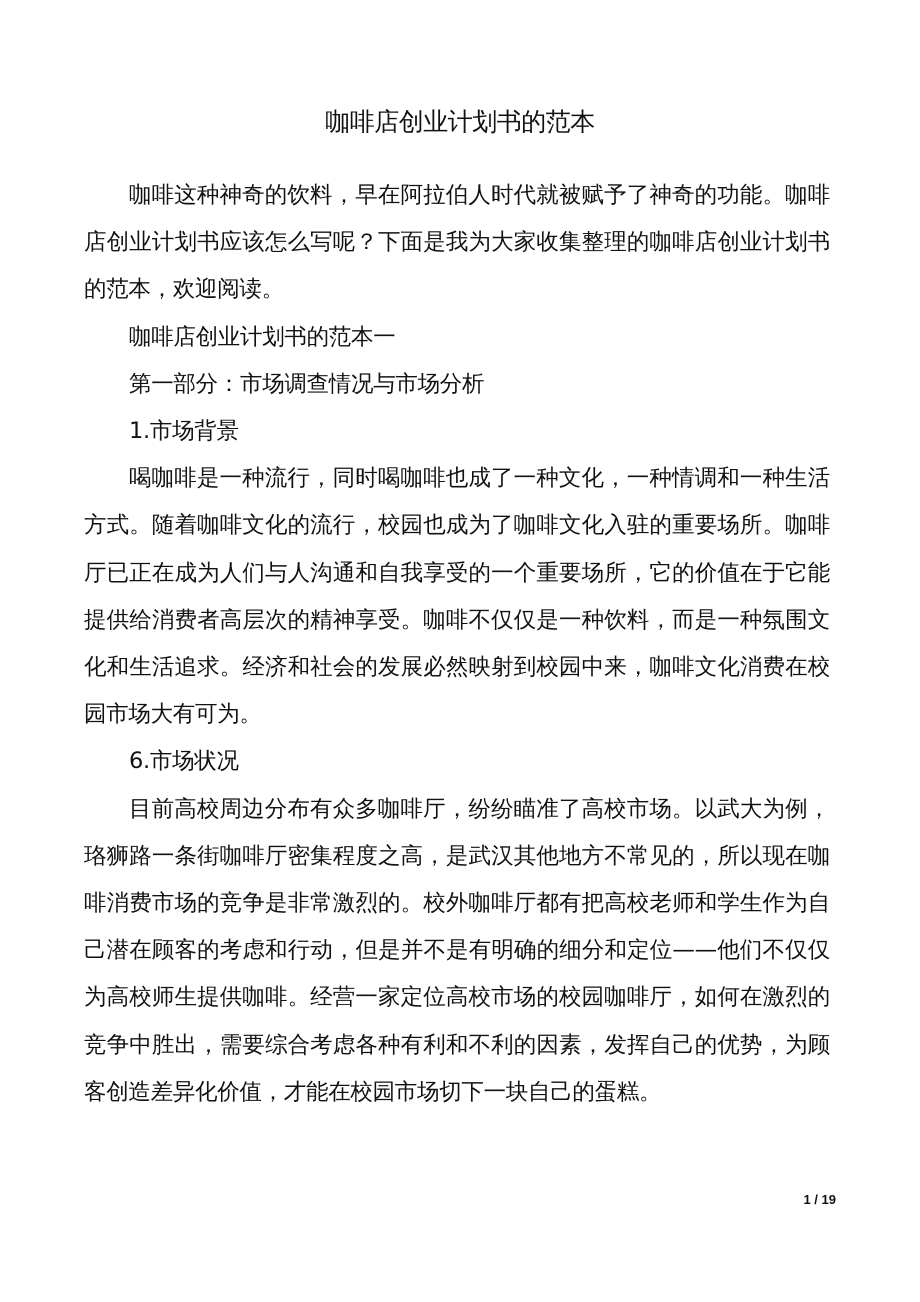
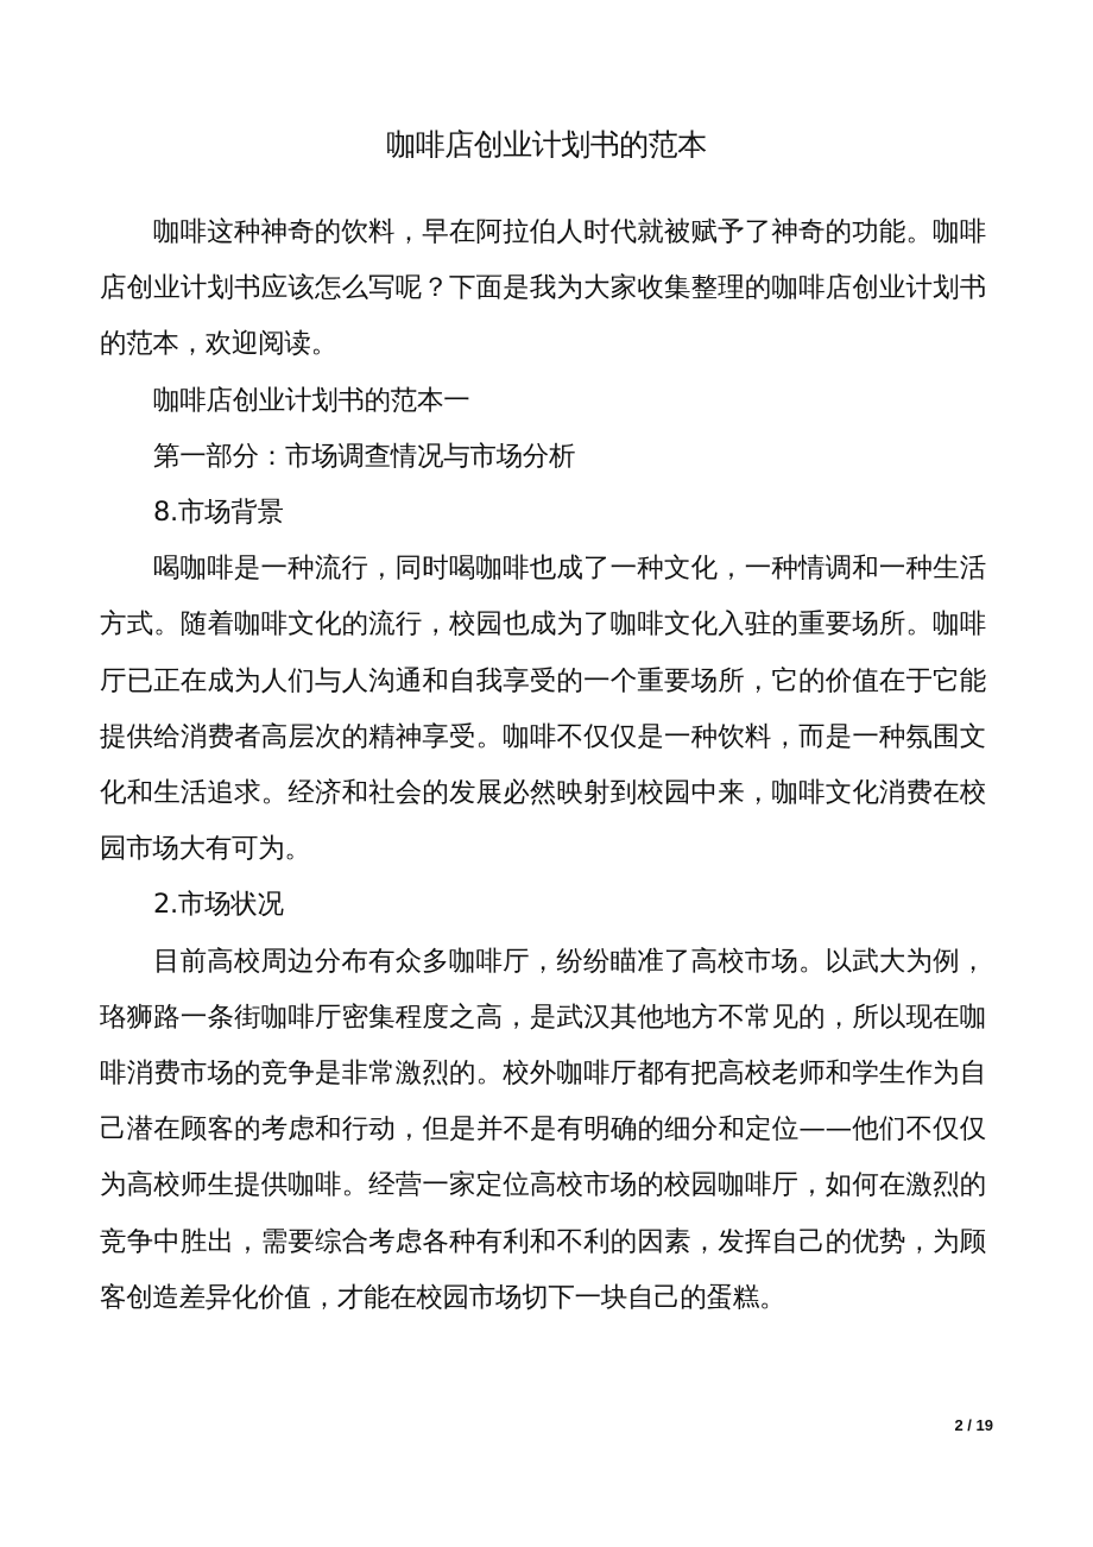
  咖啡店创业计划书的范本
  咖啡这种神奇的饮料，早在阿拉伯人时代就被赋予了神奇的功能。咖啡店创业计划书应该怎么写呢？下面是我为大家收集整理的咖啡店创业计划书的范本，欢迎阅读。
  咖啡店创业计划书的范本一
  第一部分：市场调查情况与市场分析
- 1.市场背景
+ 8.市场背景
  喝咖啡是一种流行，同时喝咖啡也成了一种文化，一种情调和一种生活方式。随着咖啡文化的流行，校园也成为了咖啡文化入驻的重要场所。咖啡厅已正在成为人们与人沟通和自我享受的一个重要场所，它的价值在于它能提供给消费者高层次的精神享受。咖啡不仅仅是一种饮料，而是一种氛围文化和生活追求。经济和社会的发展必然映射到校园中来，咖啡文化消费在校园市场大有可为。
- 6.市场状况
+ 2.市场状况
  目前高校周边分布有众多咖啡厅，纷纷瞄准了高校市场。以武大为例，珞狮路一条街咖啡厅密集程度之高，是武汉其他地方不常见的，所以现在咖啡消费市场的竞争是非常激烈的。校外咖啡厅都有把高校老师和学生作为自己潜在顾客的考虑和行动，但是并不是有明确的细分和定位——他们不仅仅为高校师生提供咖啡。经营一家定位高校市场的校园咖啡厅，如何在激烈的竞争中胜出，需要综合考虑各种有利和不利的因素，发挥自己的优势，为顾客创造差异化价值，才能在校园市场切下一块自己的蛋糕。
- 1 / 19
+ 2 / 19
